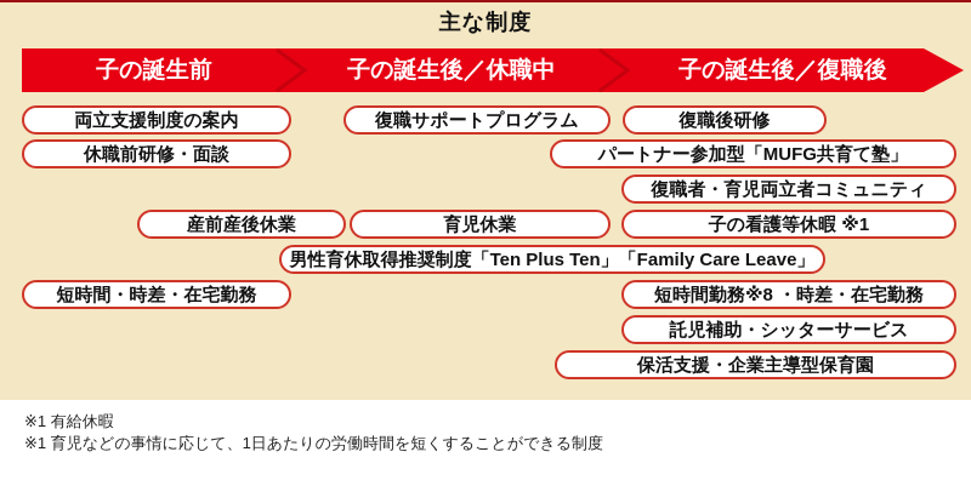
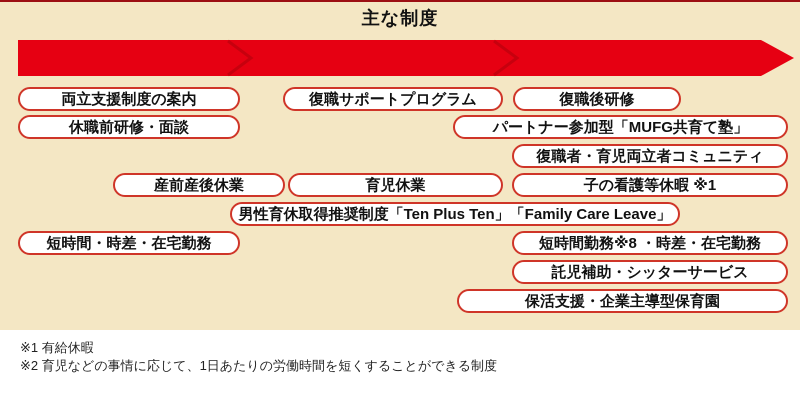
  主な制度
- 子の誕生前
- 子の誕生後／休職中
- 子の誕生後／復職後
  両立支援制度の案内
  復職サポートプログラム
  復職後研修
  休職前研修・面談
  パートナー参加型「MUFG共育て塾」
  復職者・育児両立者コミュニティ
  産前産後休業
  育児休業
  子の看護等休暇 ※1
  男性育休取得推奨制度「Ten Plus Ten」「Family Care Leave」
  短時間・時差・在宅勤務
  短時間勤務※8 ・時差・在宅勤務
  託児補助・シッターサービス
  保活支援・企業主導型保育園
  ※1 有給休暇
- ※1 育児などの事情に応じて、1日あたりの労働時間を短くすることができる制度
+ ※2 育児などの事情に応じて、1日あたりの労働時間を短くすることができる制度
